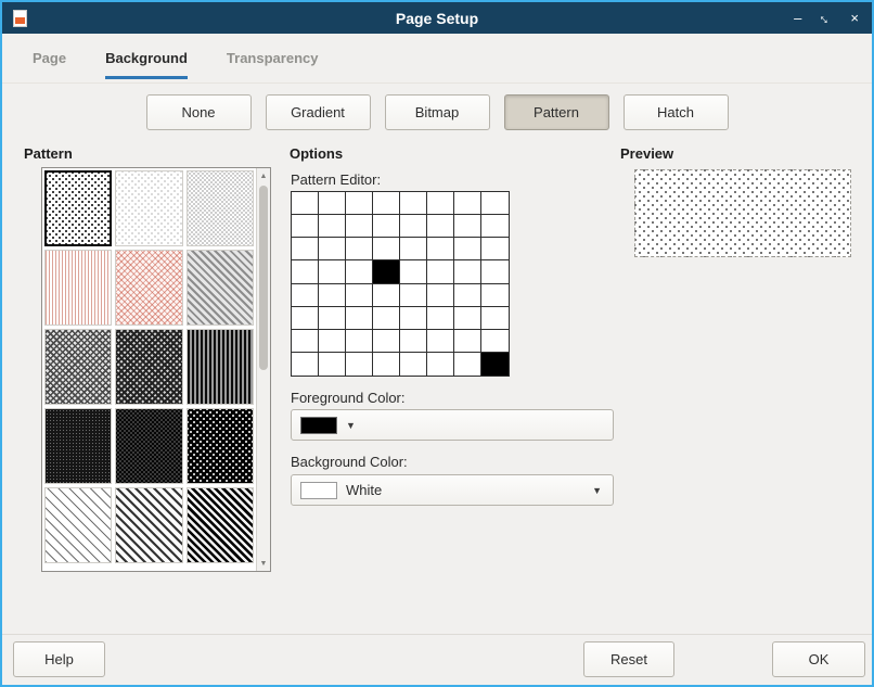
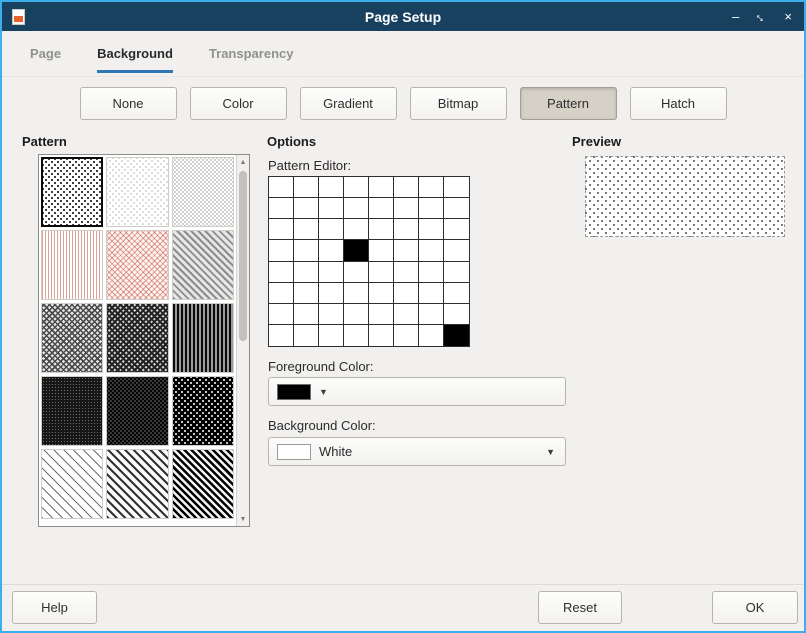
  Page Setup
  –
  ×
  Page
  Background
  Transparency
  None
+ Color
  Gradient
  Bitmap
  Pattern
  Hatch
  Pattern
  Options
  Pattern Editor:
  Foreground Color:
  ▼
  Background Color:
  White
  ▼
  Preview
  Help
  Reset
  OK
